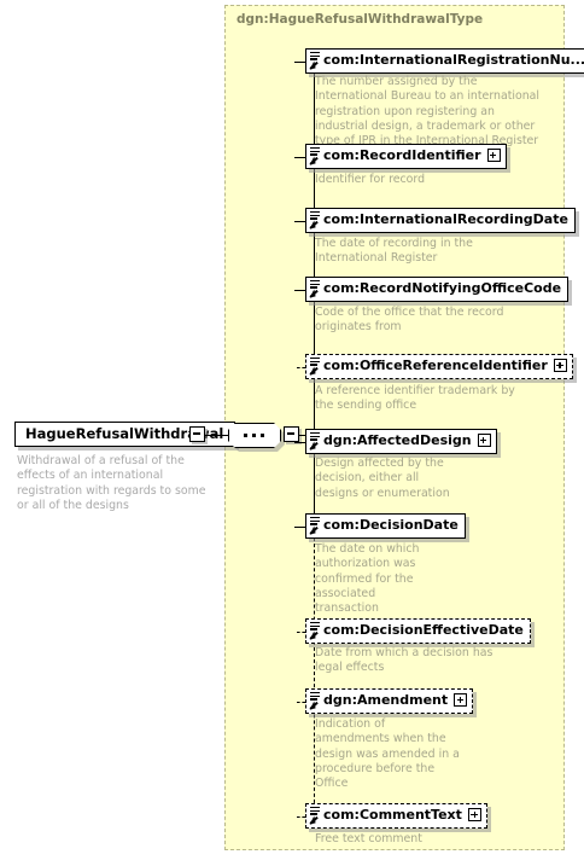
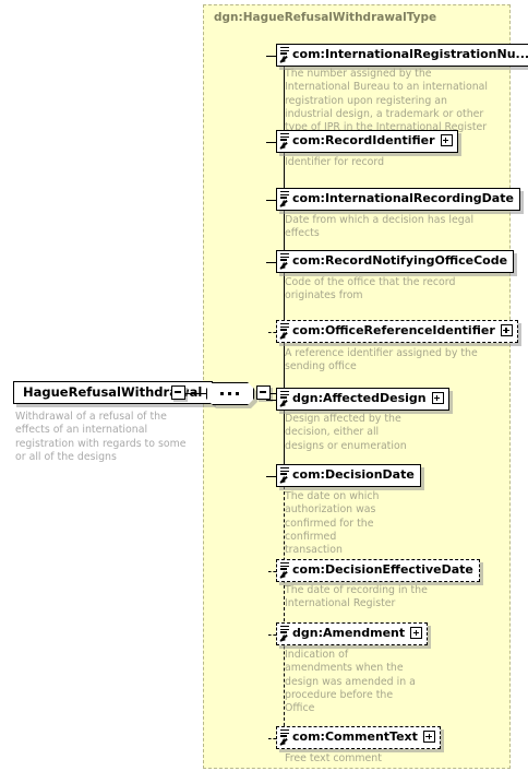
  dgn:HagueRefusalWithdrawalType
  HagueRefusalWithdr
  Withdrawal of a refusal of the effects of an international registration with regards to some or all of the designs
  com:InternationalRegistrationNu...
  The number assigned by the International Bureau to an international registration upon registering an industrial design, a trademark or other type of IPR in the International Register
  com:RecordIdentifier
  Identifier for record
  com:InternationalRecordingDate
- The date of recording in the International Register
+ Date from which a decision has legal effects
  com:RecordNotifyingOfficeCode
  Code of the office that the record originates from
  com:OfficeReferenceIdentifier
- A reference identifier trademark by the sending office
+ A reference identifier assigned by the sending office
  dgn:AffectedDesign
  Design affected by the decision, either all designs or enumeration
  com:DecisionDate
- The date on which authorization was confirmed for the associated transaction
+ The date on which authorization was confirmed for the confirmed transaction
  com:DecisionEffectiveDate
- Date from which a decision has legal effects
+ The date of recording in the International Register
  dgn:Amendment
  Indication of amendments when the design was amended in a procedure before the Office
  com:CommentText
  Free text comment
